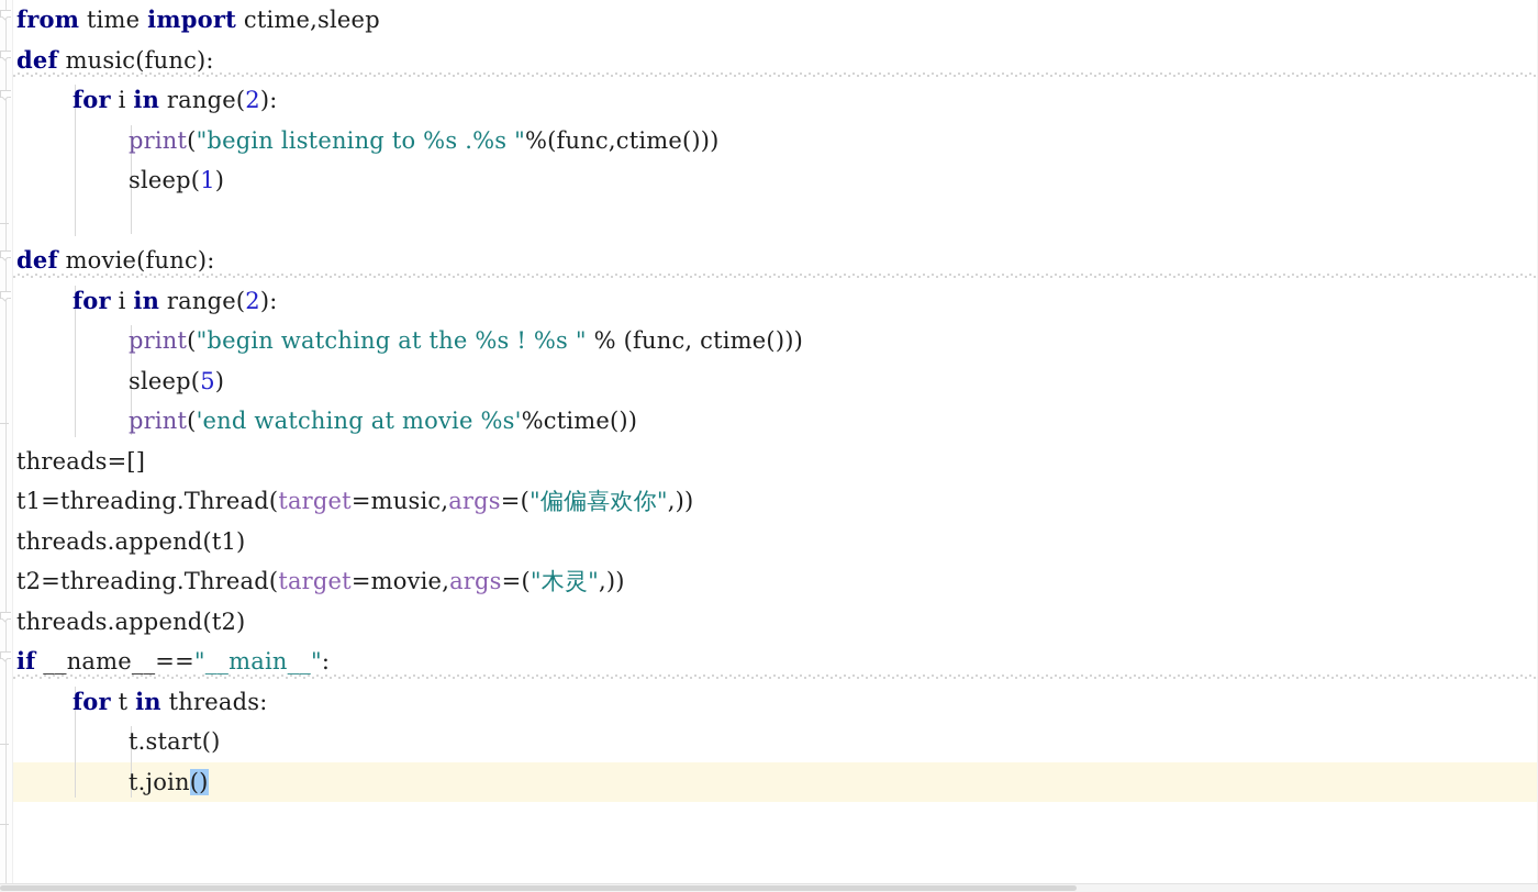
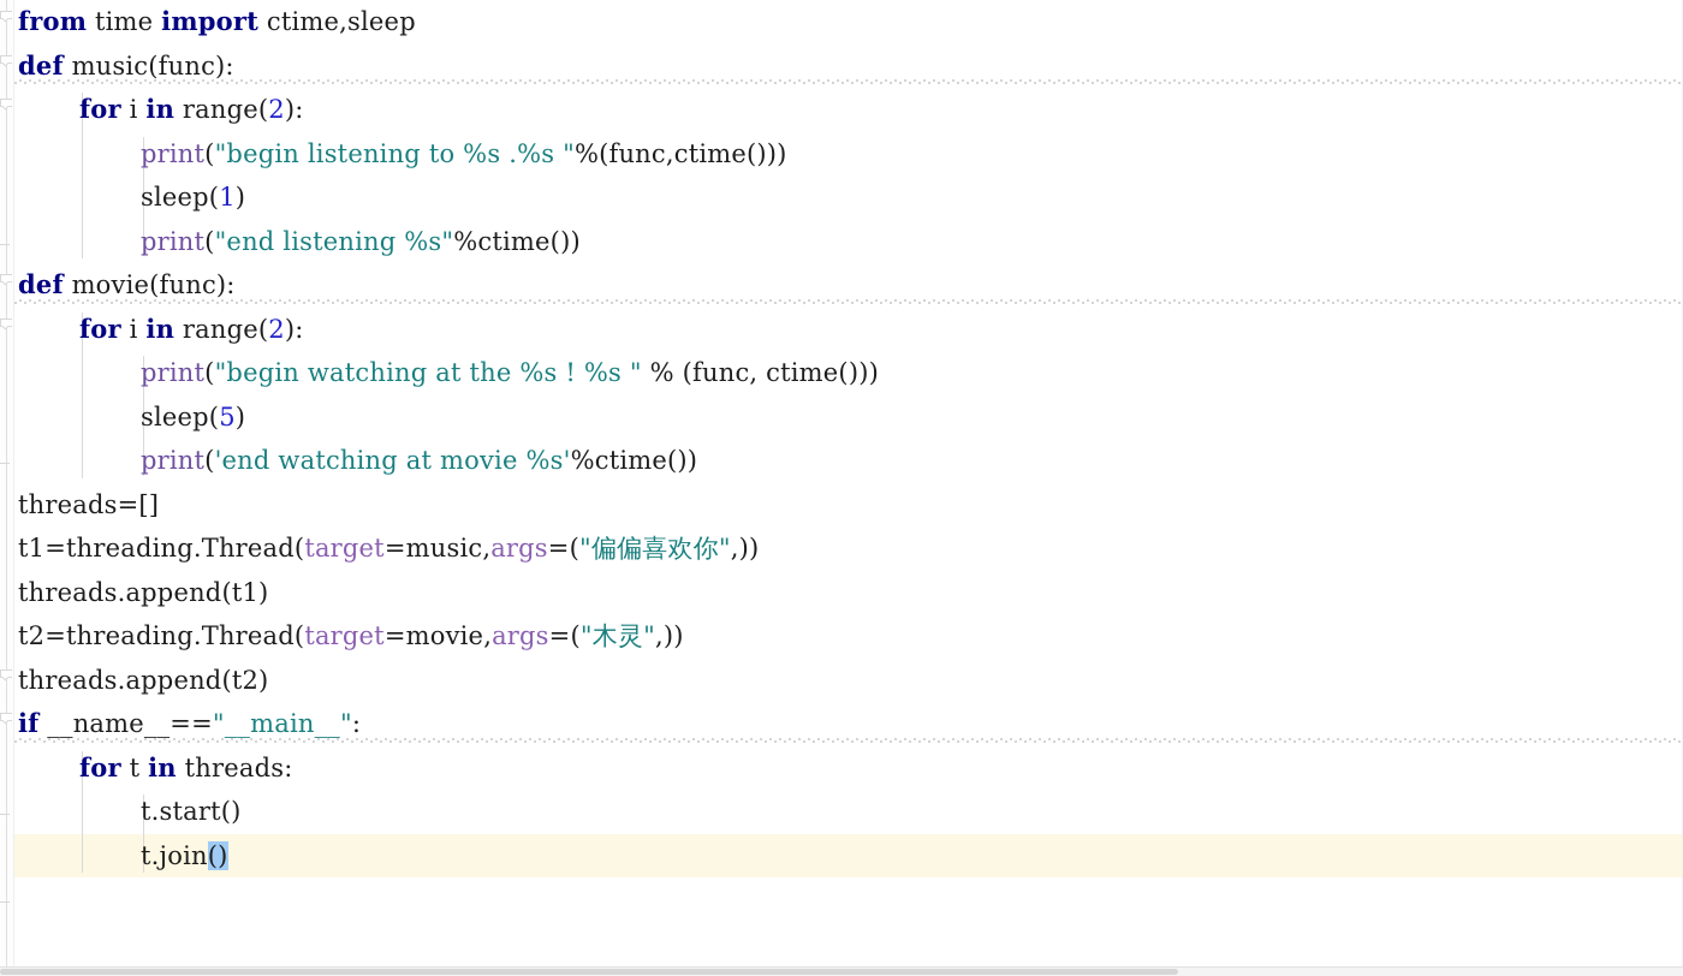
  from time import ctime,sleep
  def music(func):
  for i in range(2):
  print("begin listening to %s .%s "%(func,ctime()))
  sleep(1)
+ print("end listening %s"%ctime())
  def movie(func):
  for i in range(2):
  print("begin watching at the %s ! %s " % (func, ctime()))
  sleep(5)
  print('end watching at movie %s'%ctime())
  threads=[]
  t1=threading.Thread(target=music,args=("偏偏喜欢你",))
  threads.append(t1)
  t2=threading.Thread(target=movie,args=("木灵",))
  threads.append(t2)
  if __name__=="__main__":
  for t in threads:
  t.start()
  t.join()
